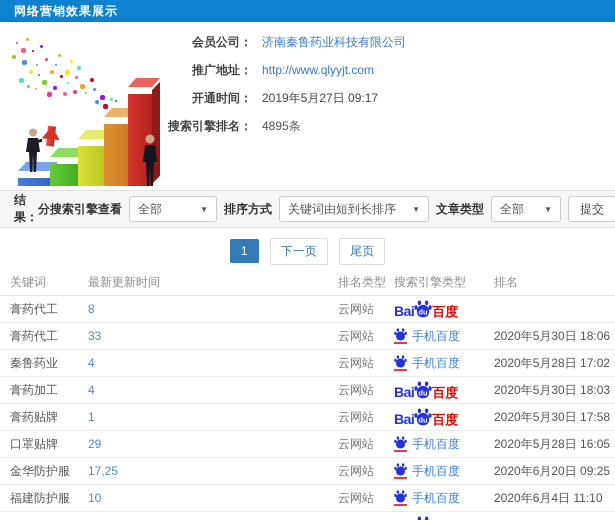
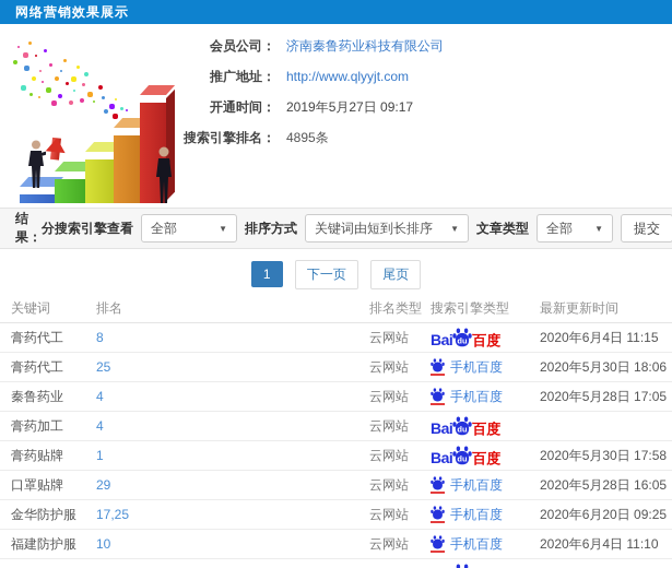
  网络营销效果展示
  会员公司：
  济南秦鲁药业科技有限公司
  推广地址：
  http://www.qlyyjt.com
  开通时间：
  2019年5月27日 09:17
  搜索引擎排名：
  4895条
  结果：
  分搜索引擎查看
  全部
  ▼
  排序方式
  关键词由短到长排序
  ▼
  文章类型
  全部
  ▼
  提交
  1 下一页 尾页
  关键词
- 最新更新时间
+ 排名
  排名类型
  搜索引擎类型
- 排名
+ 最新更新时间
  膏药代工
  8
  云网站
  Bai
  du
  百度
+ 2020年6月4日 11:15
  膏药代工
- 33
+ 25
  云网站
  手机百度
  2020年5月30日 18:06
  秦鲁药业
  4
  云网站
  手机百度
- 2020年5月28日 17:02
+ 2020年5月28日 17:05
  膏药加工
  4
  云网站
  Bai
  du
  百度
- 2020年5月30日 18:03
  膏药贴牌
  1
  云网站
  Bai
  du
  百度
  2020年5月30日 17:58
  口罩贴牌
  29
  云网站
  手机百度
  2020年5月28日 16:05
  金华防护服
  17,25
  云网站
  手机百度
  2020年6月20日 09:25
  福建防护服
  10
  云网站
  手机百度
  2020年6月4日 11:10
